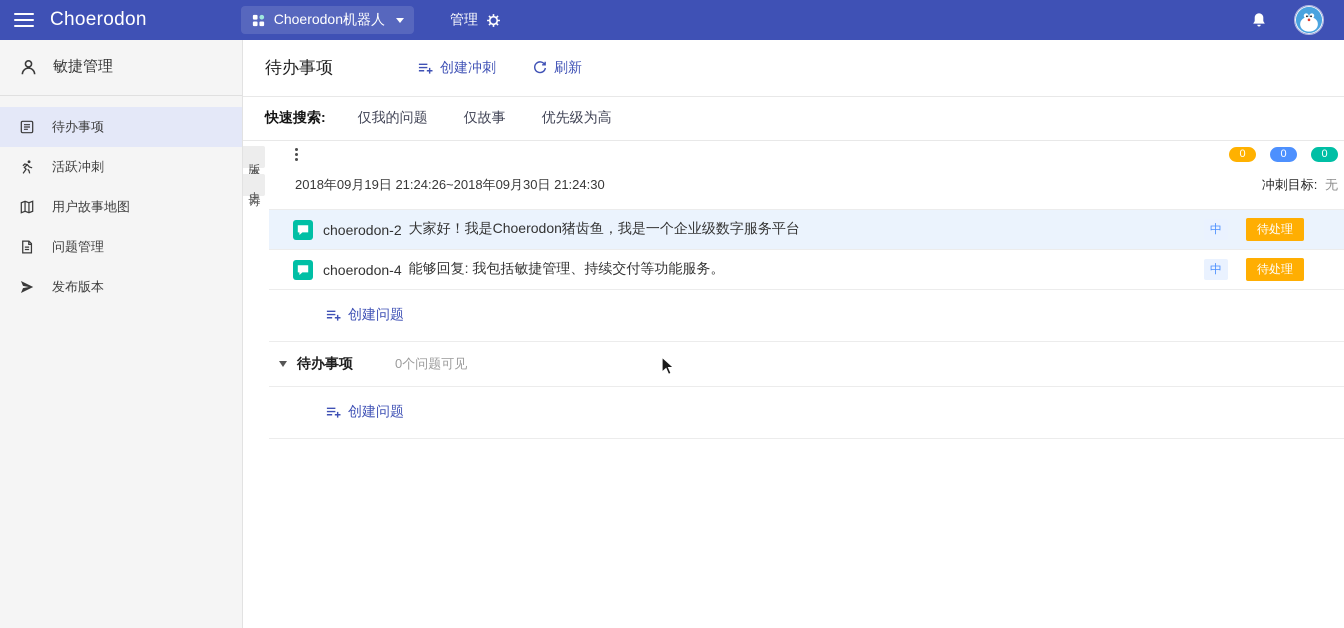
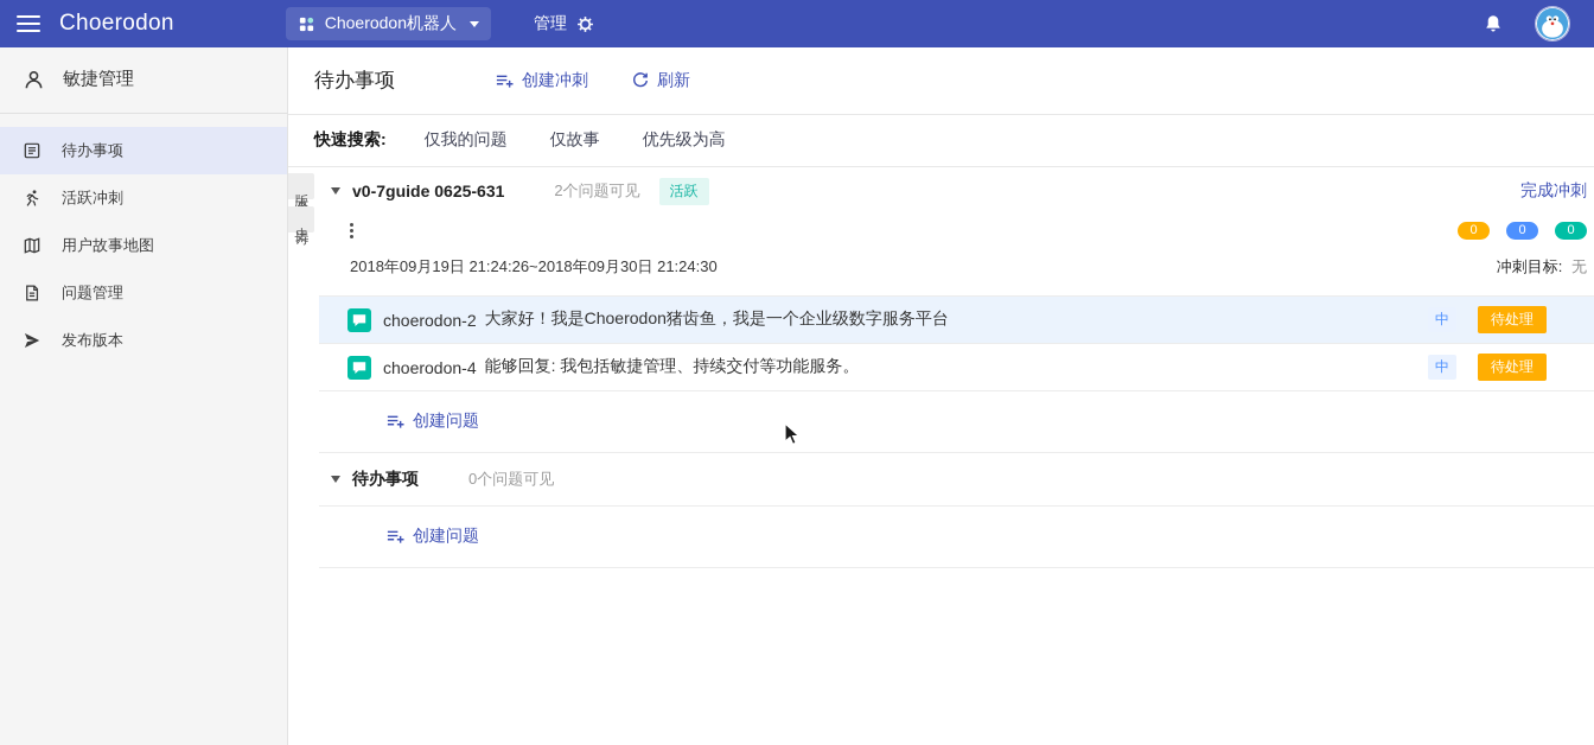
  Choerodon
  Choerodon机器人
  管理
  敏捷管理
  待办事项
  活跃冲刺
  用户故事地图
  问题管理
  发布版本
  待办事项
  创建冲刺
  刷新
  快速搜索:
  仅我的问题
  仅故事
  优先级为高
+ v0-7guide 0625-631
+ 2个问题可见
+ 活跃
+ 完成冲刺
  0
  0
  0
  2018年09月19日 21:24:26~2018年09月30日 21:24:30
  冲刺目标: 无
  choerodon-2
  大家好！我是Choerodon猪齿鱼，我是一个企业级数字服务平台
  中
  待处理
  choerodon-4
  能够回复: 我包括敏捷管理、持续交付等功能服务。
  中
  待处理
  创建问题
  待办事项
  0个问题可见
  创建问题
